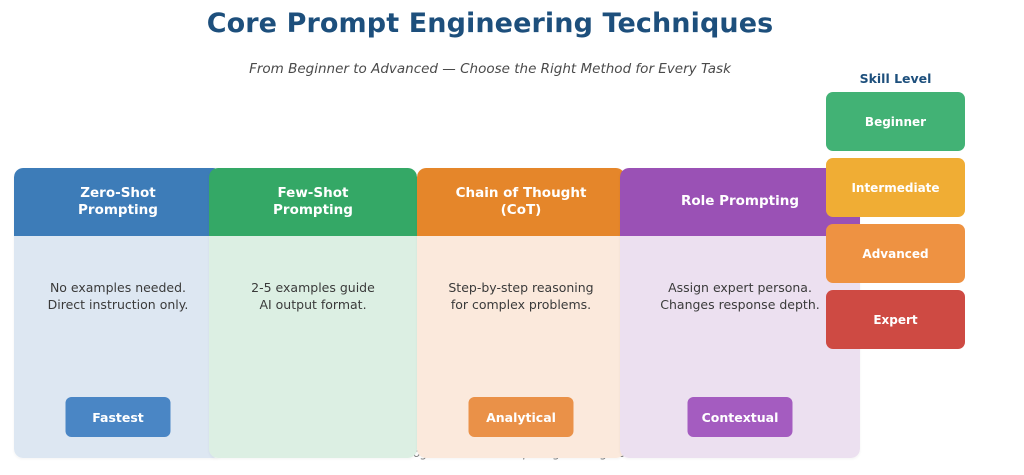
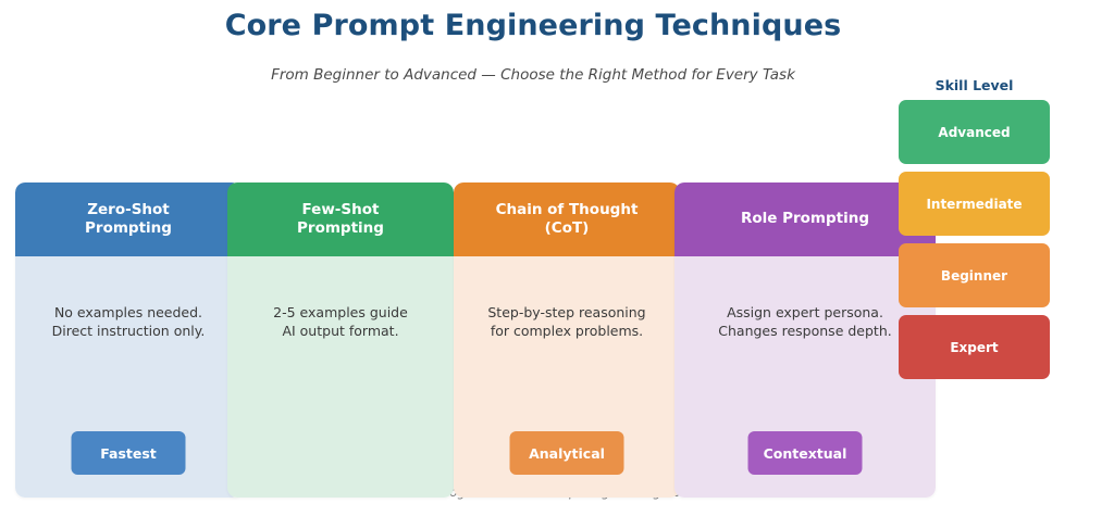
  Core Prompt Engineering Techniques
  From Beginner to Advanced — Choose the Right Method for Every Task
  Zero-Shot
  Prompting
  No examples needed.
  Direct instruction only.
  Fastest
  Few-Shot
  Prompting
  2-5 examples guide
  AI output format.
  Chain of Thought
  (CoT)
  Step-by-step reasoning
  for complex problems.
  Analytical
  Role Prompting
  Assign expert persona.
  Changes response depth.
  Contextual
  Skill Level
- Beginner
+ Advanced
  Intermediate
- Advanced
+ Beginner
  Expert
